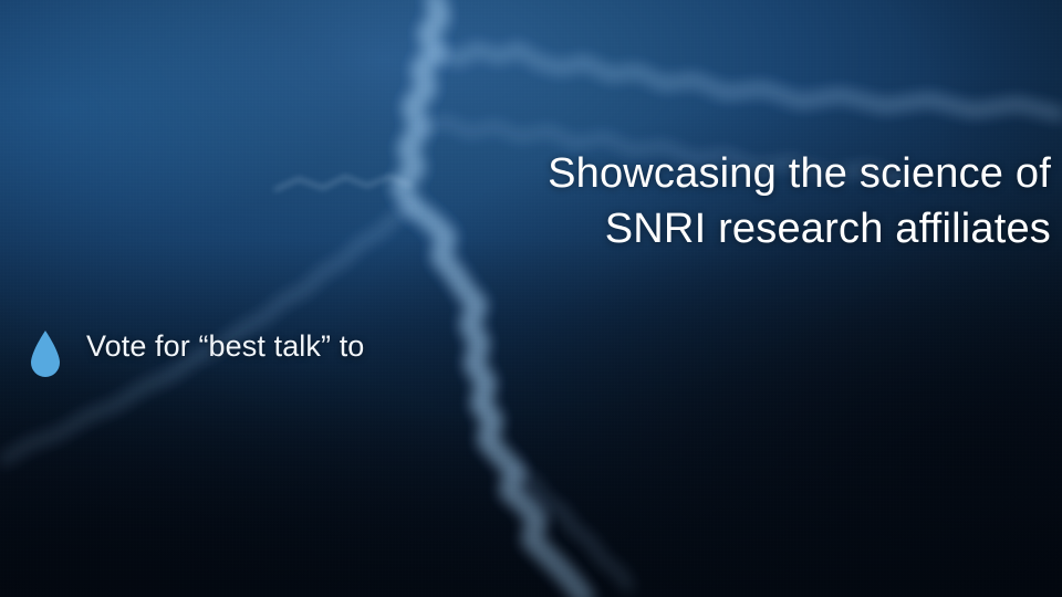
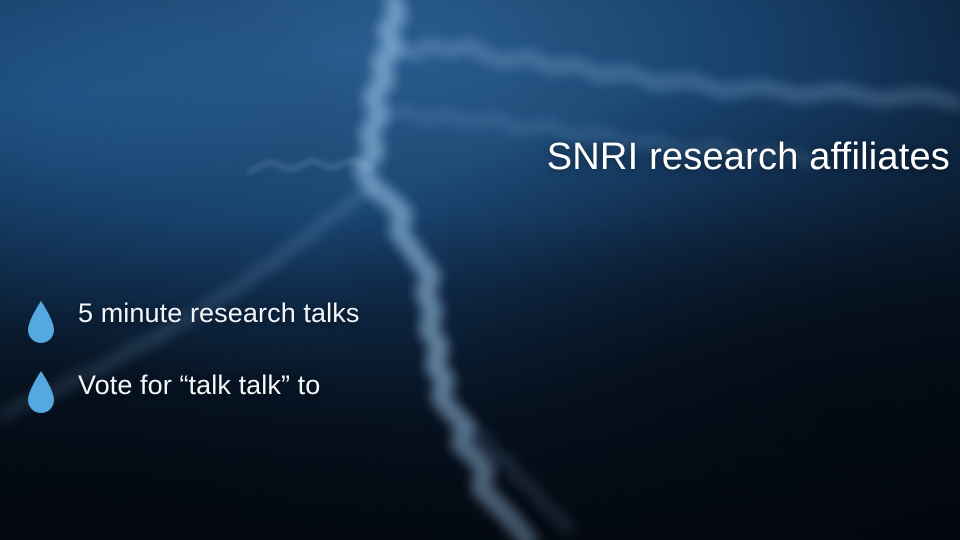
- Showcasing the science of
  SNRI research affiliates
+ 5 minute research talks
- Vote for “best talk” to
+ Vote for “talk talk” to
